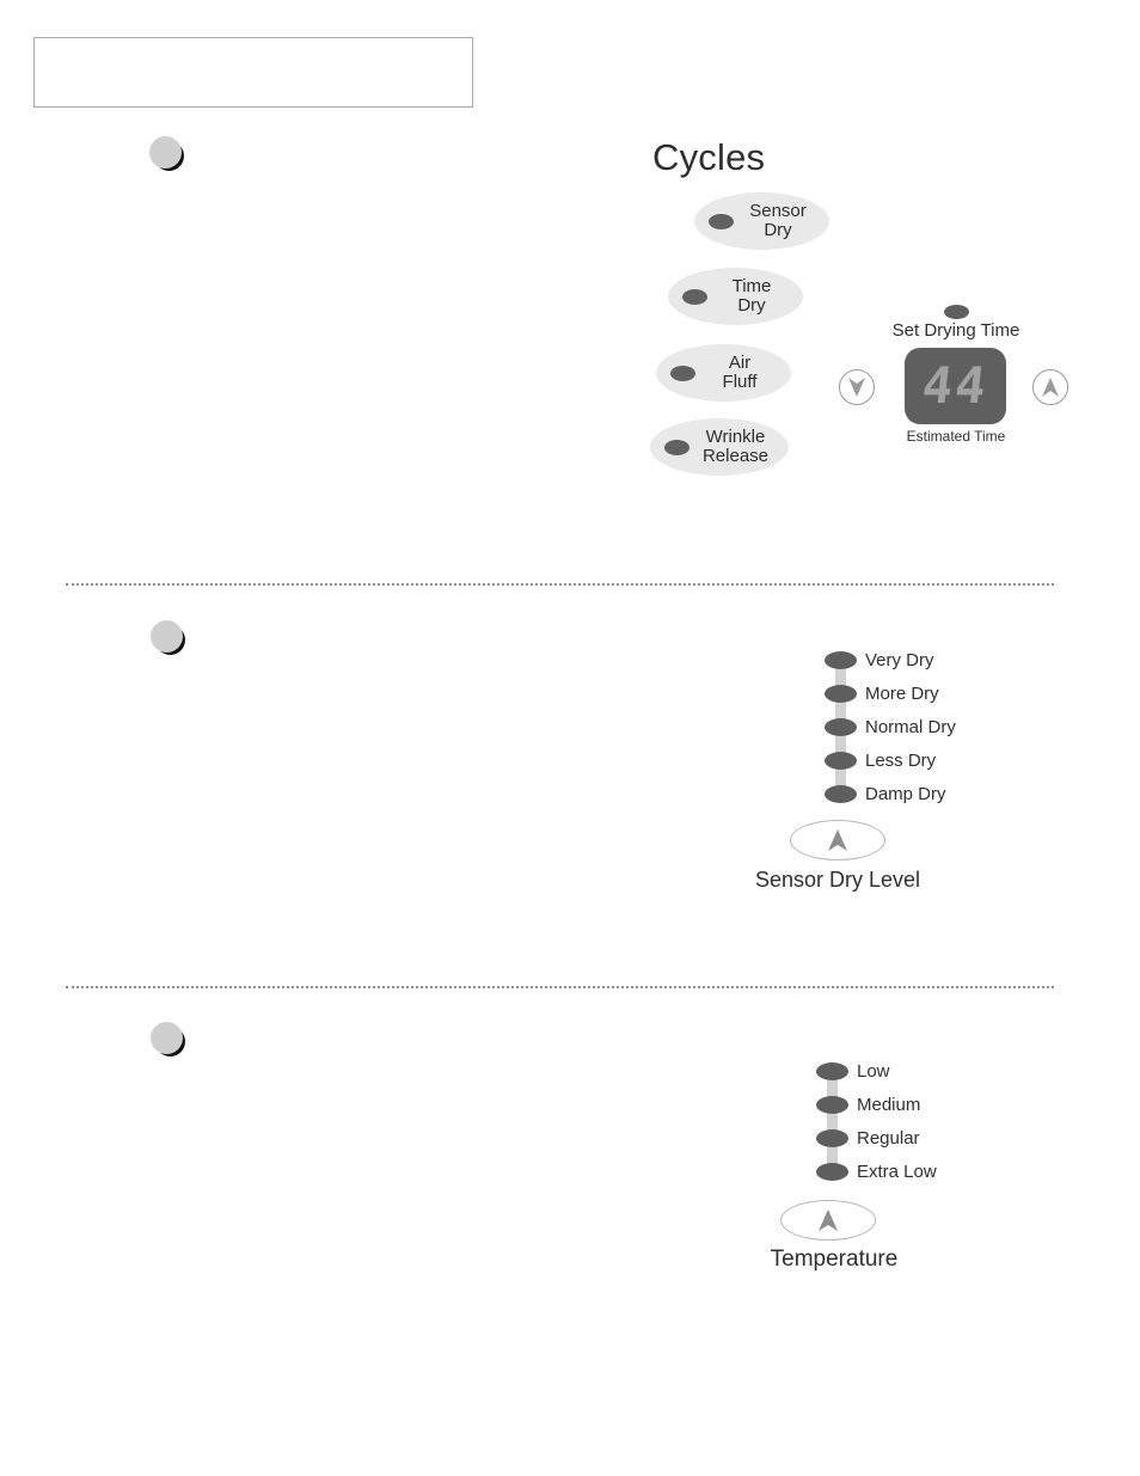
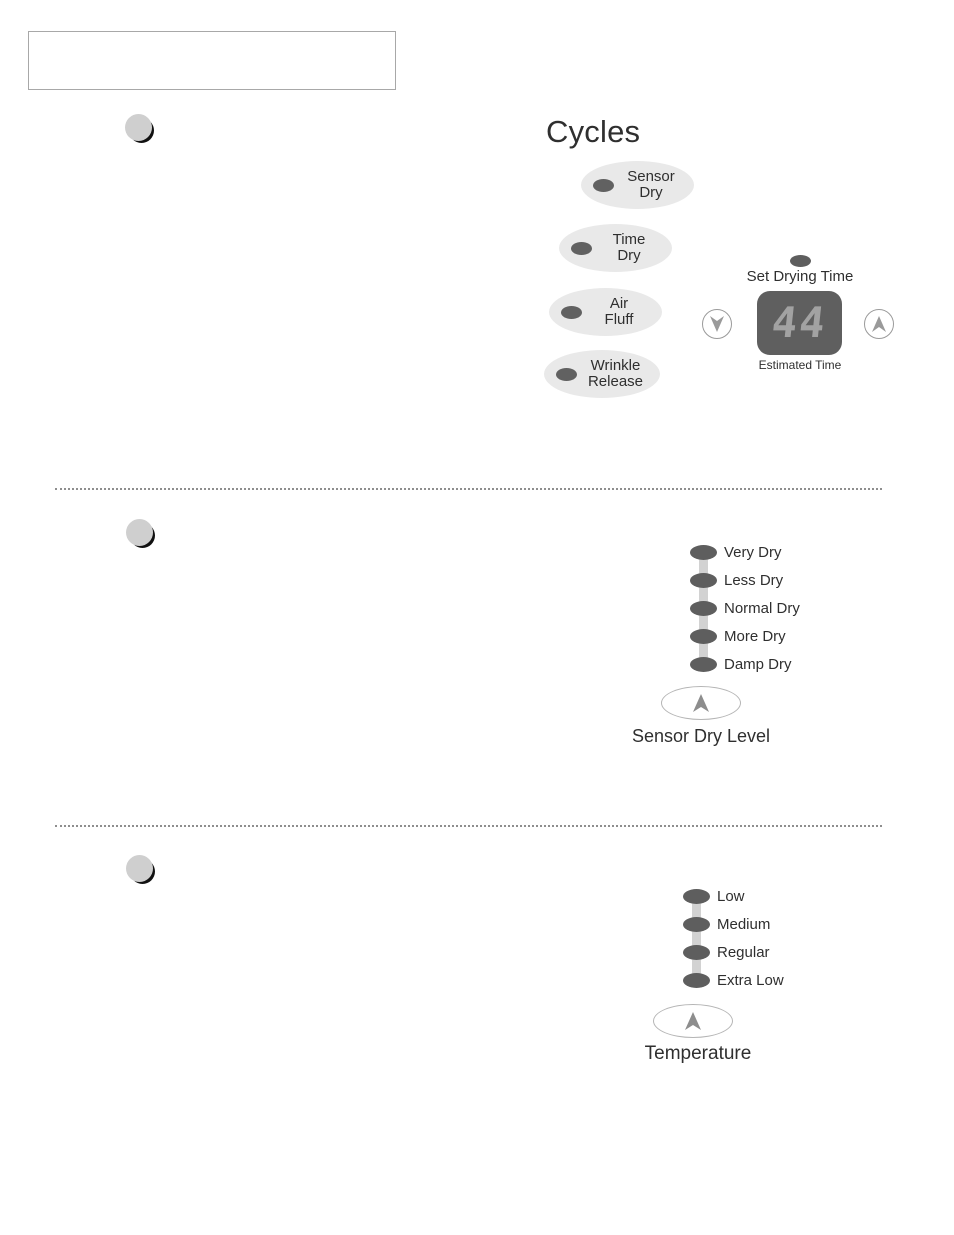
  Cycles
  Sensor
  Dry
  Time
  Dry
  Air
  Fluff
  Wrinkle
  Release
  Set Drying Time
  Estimated Time
  Very Dry
- More Dry
+ Less Dry
  Normal Dry
- Less Dry
+ More Dry
  Damp Dry
  Sensor Dry Level
  Low
  Medium
  Regular
  Extra Low
  Temperature
